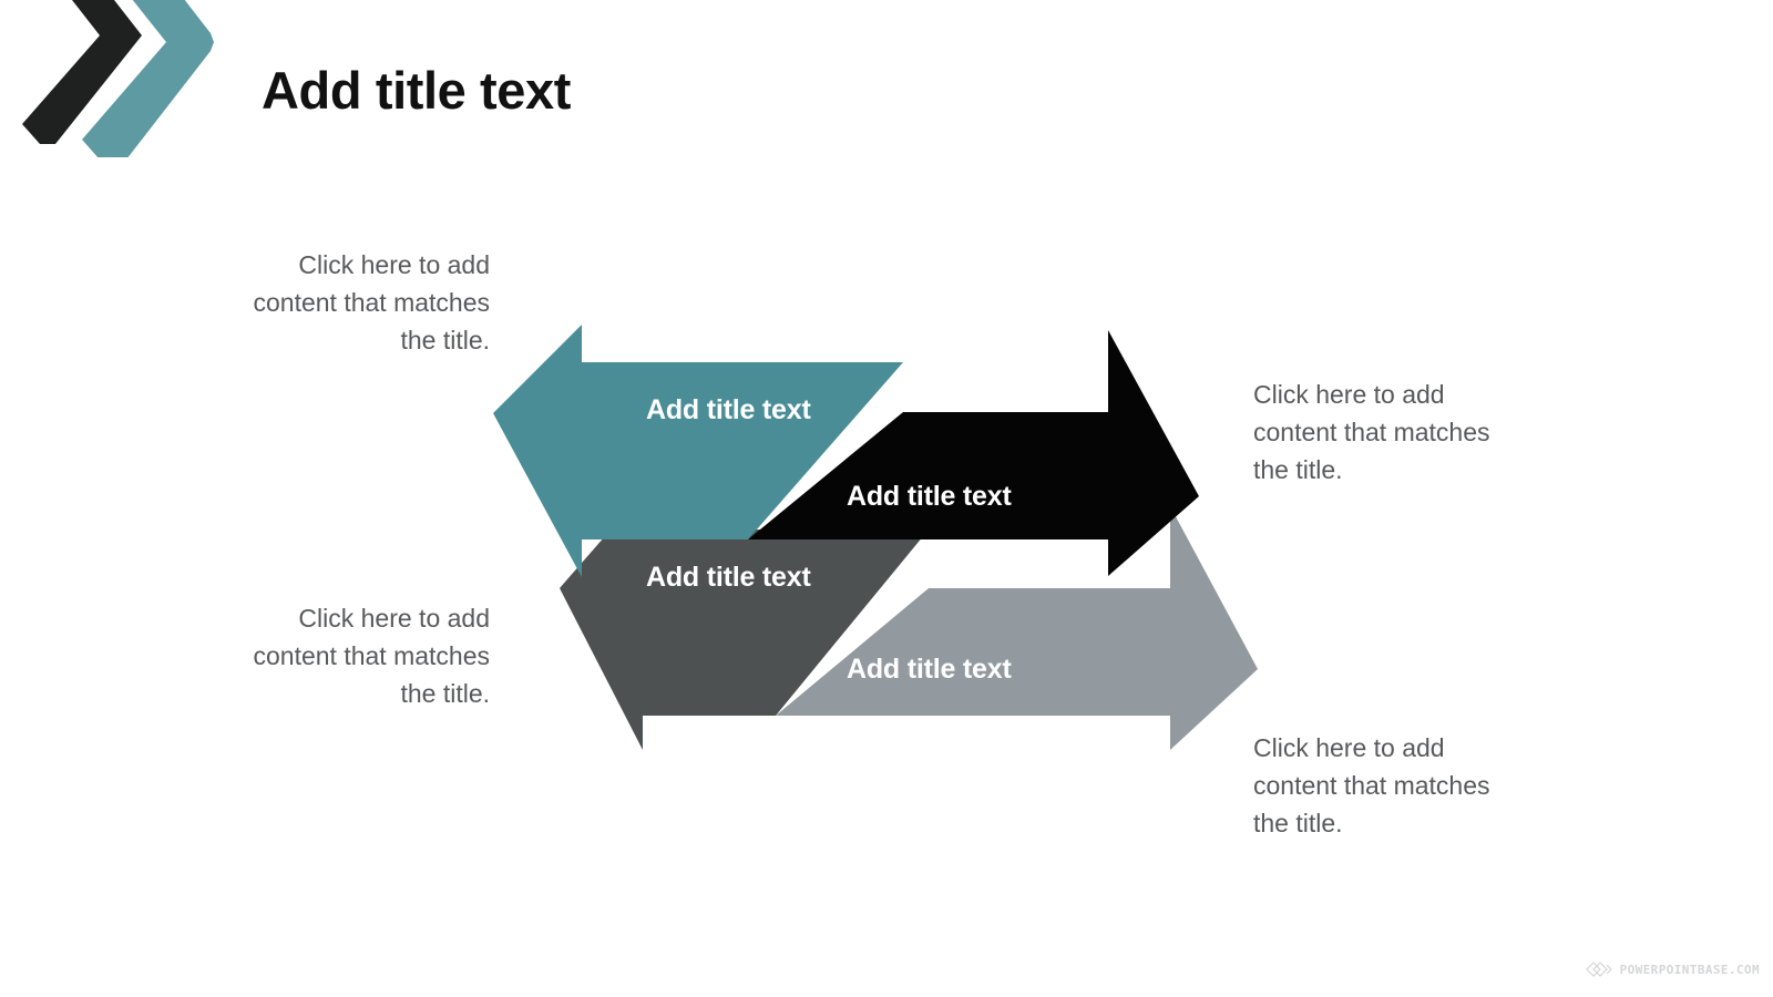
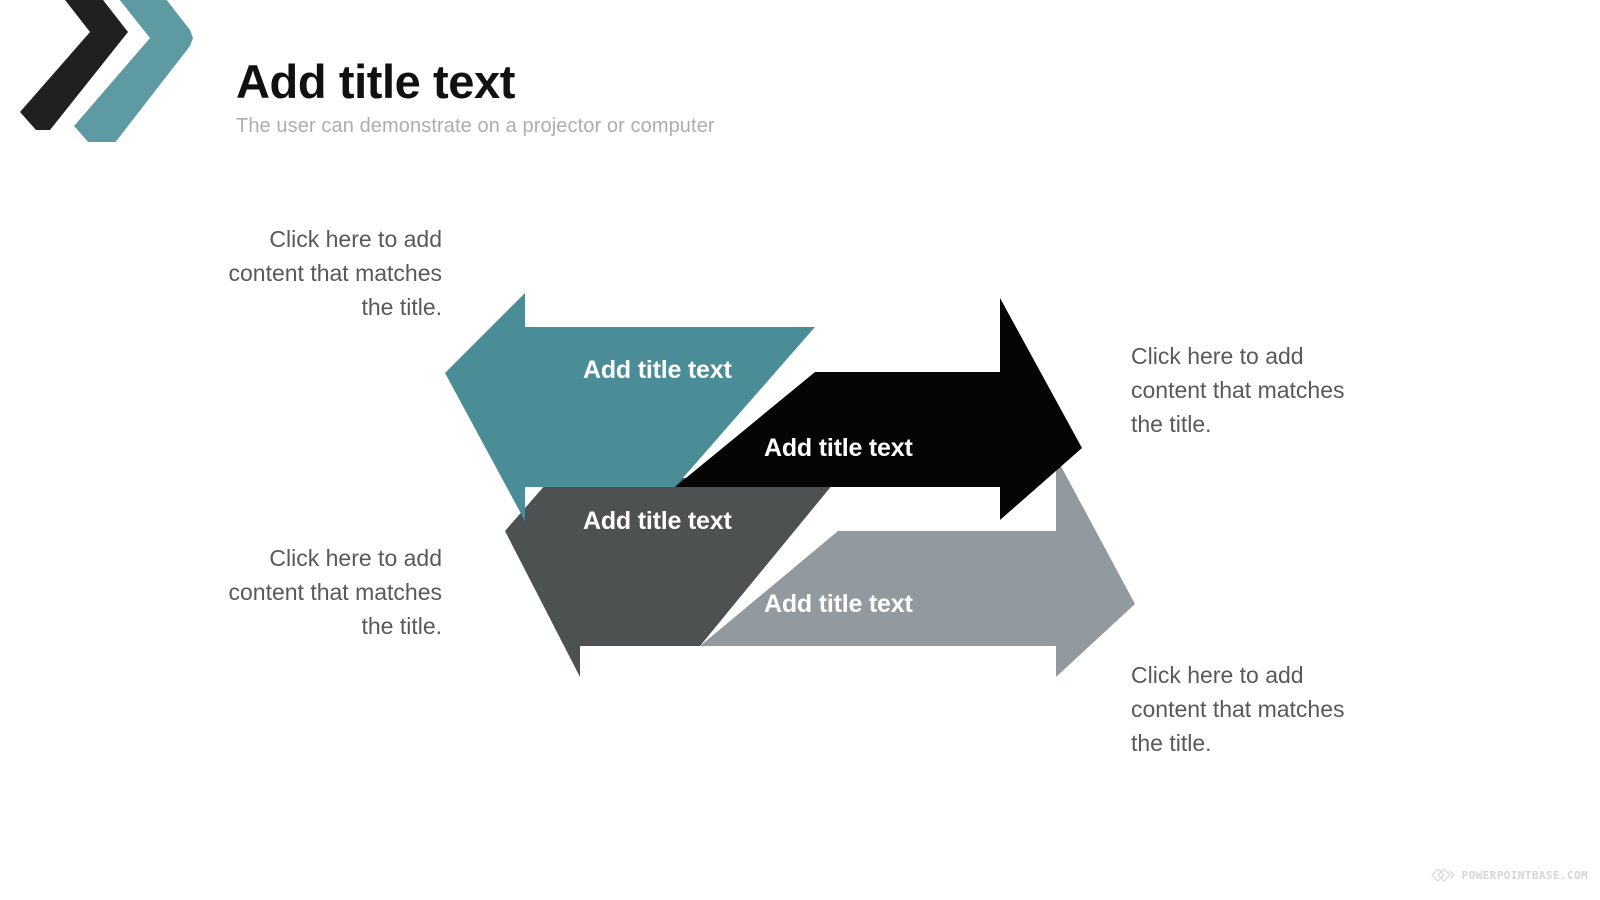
  Add title text
+ The user can demonstrate on a projector or computer
  Add title text
  Add title text
  Add title text
  Add title text
  Click here to add content that matches the title.
  Click here to add content that matches the title.
  Click here to add content that matches the title.
  Click here to add content that matches the title.
  POWERPOINTBASE.COM
